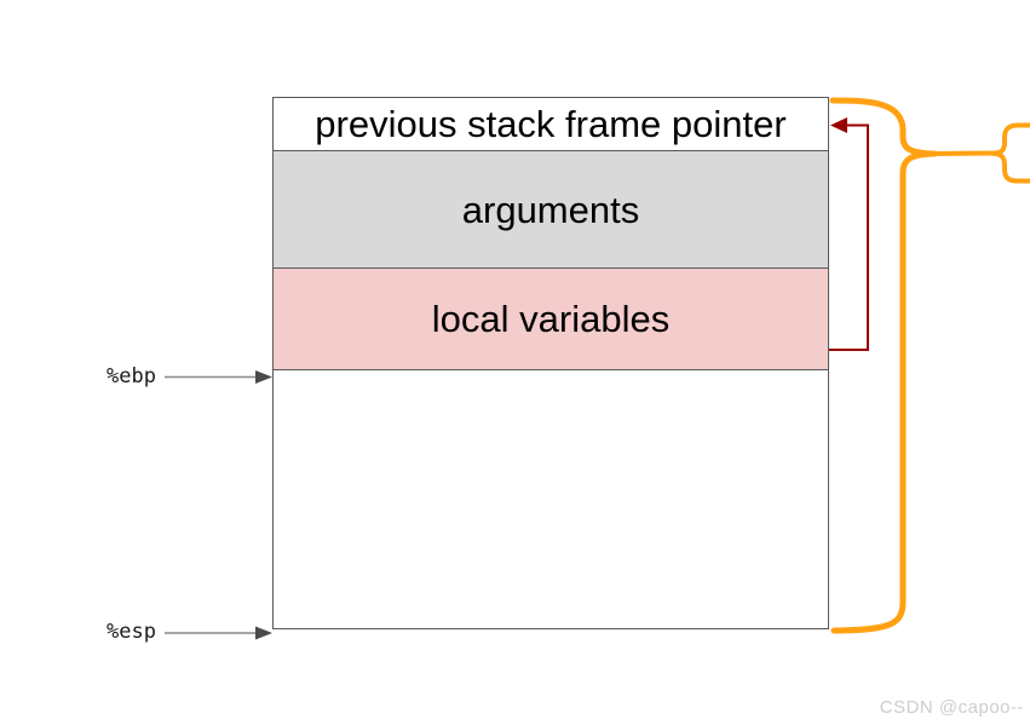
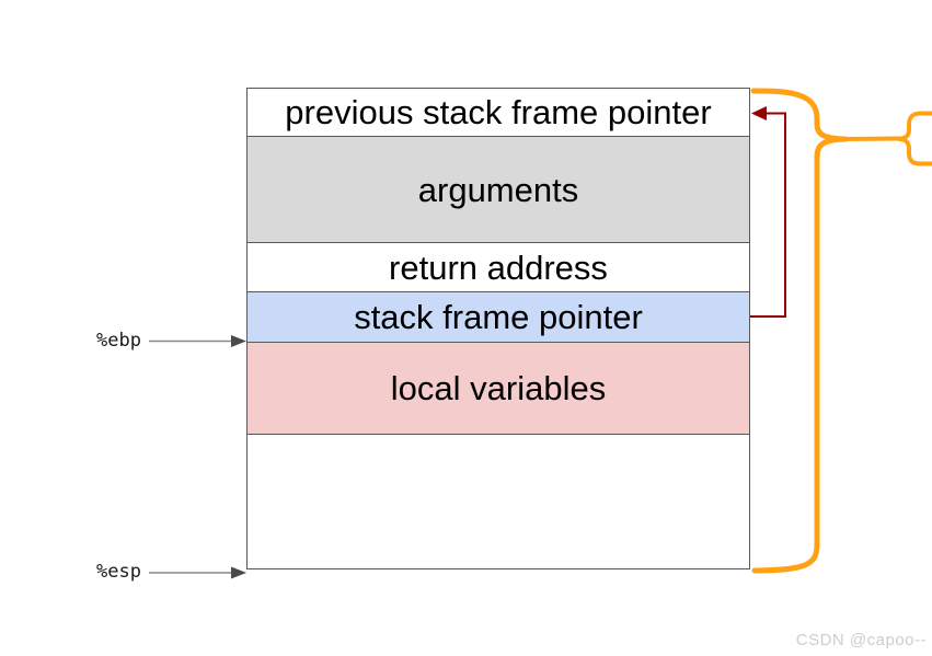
  previous stack frame pointer
  arguments
+ return address
+ stack frame pointer
  local variables
  %ebp
  %esp
  CSDN @capoo--
